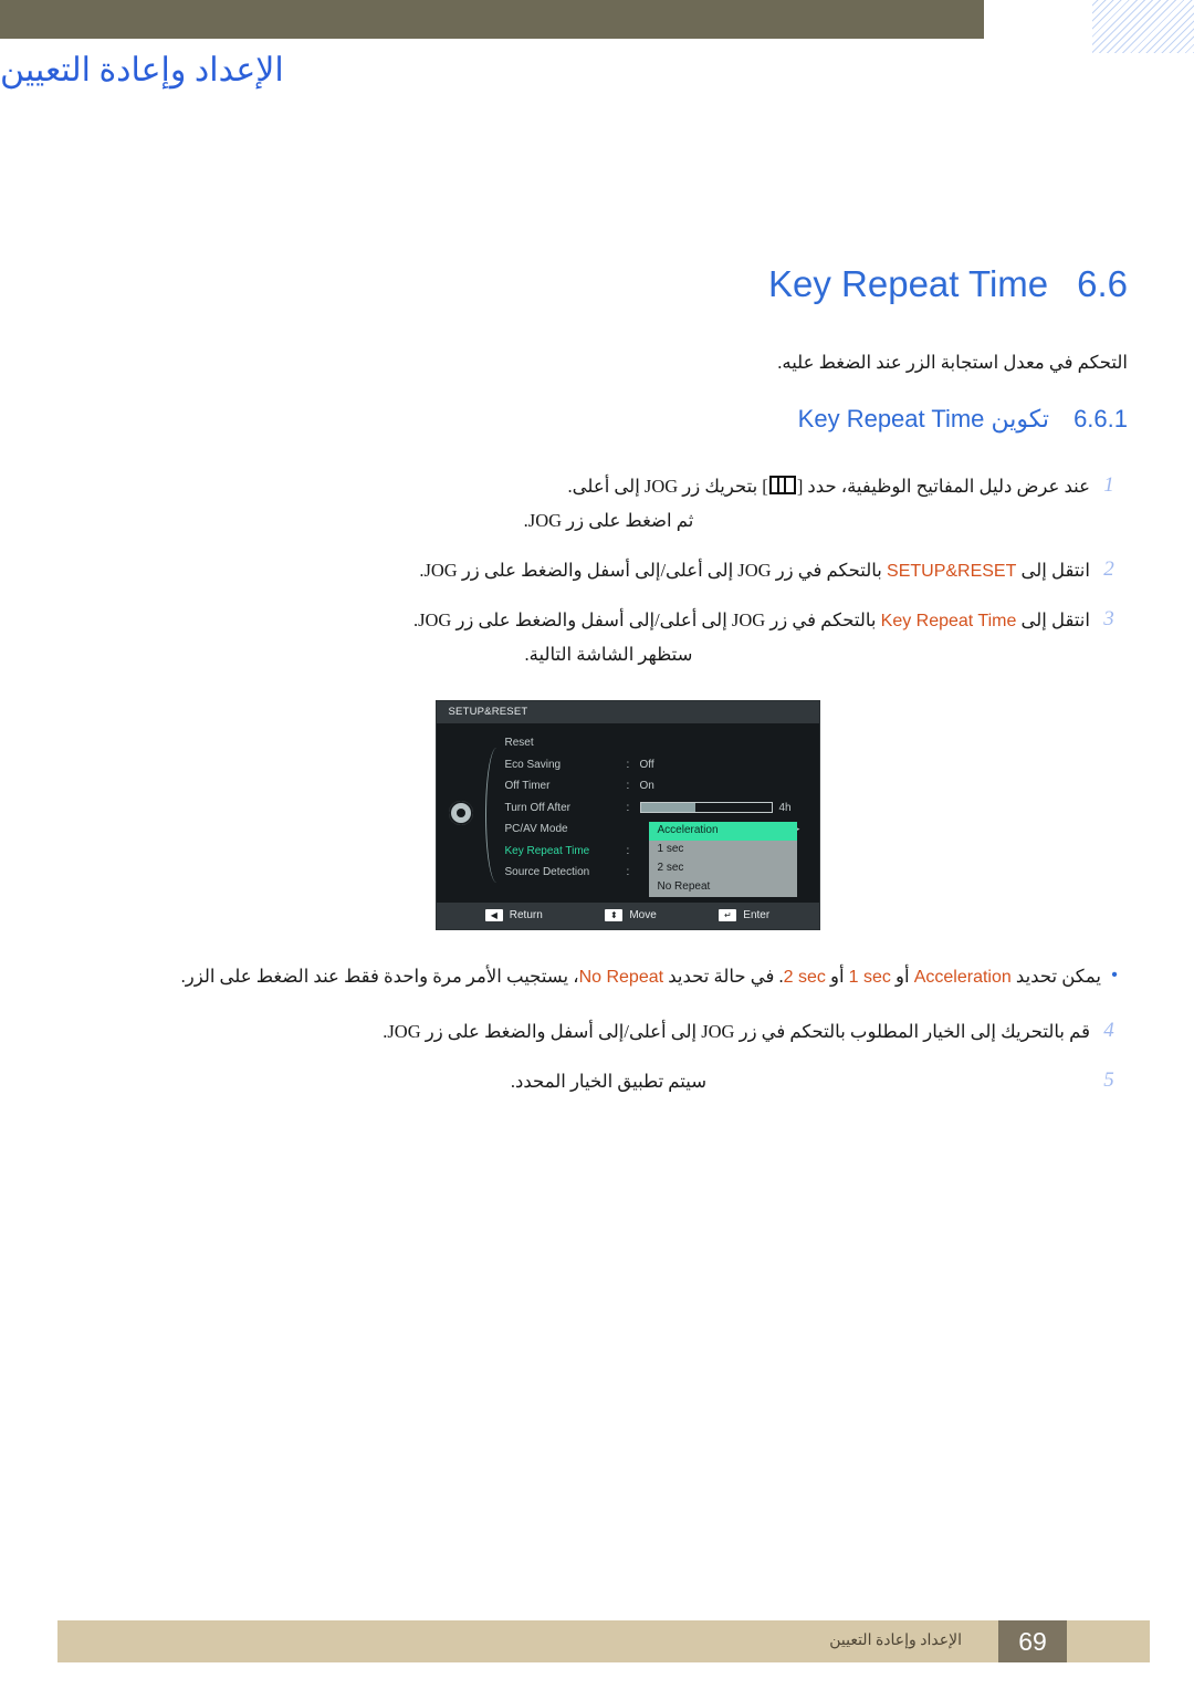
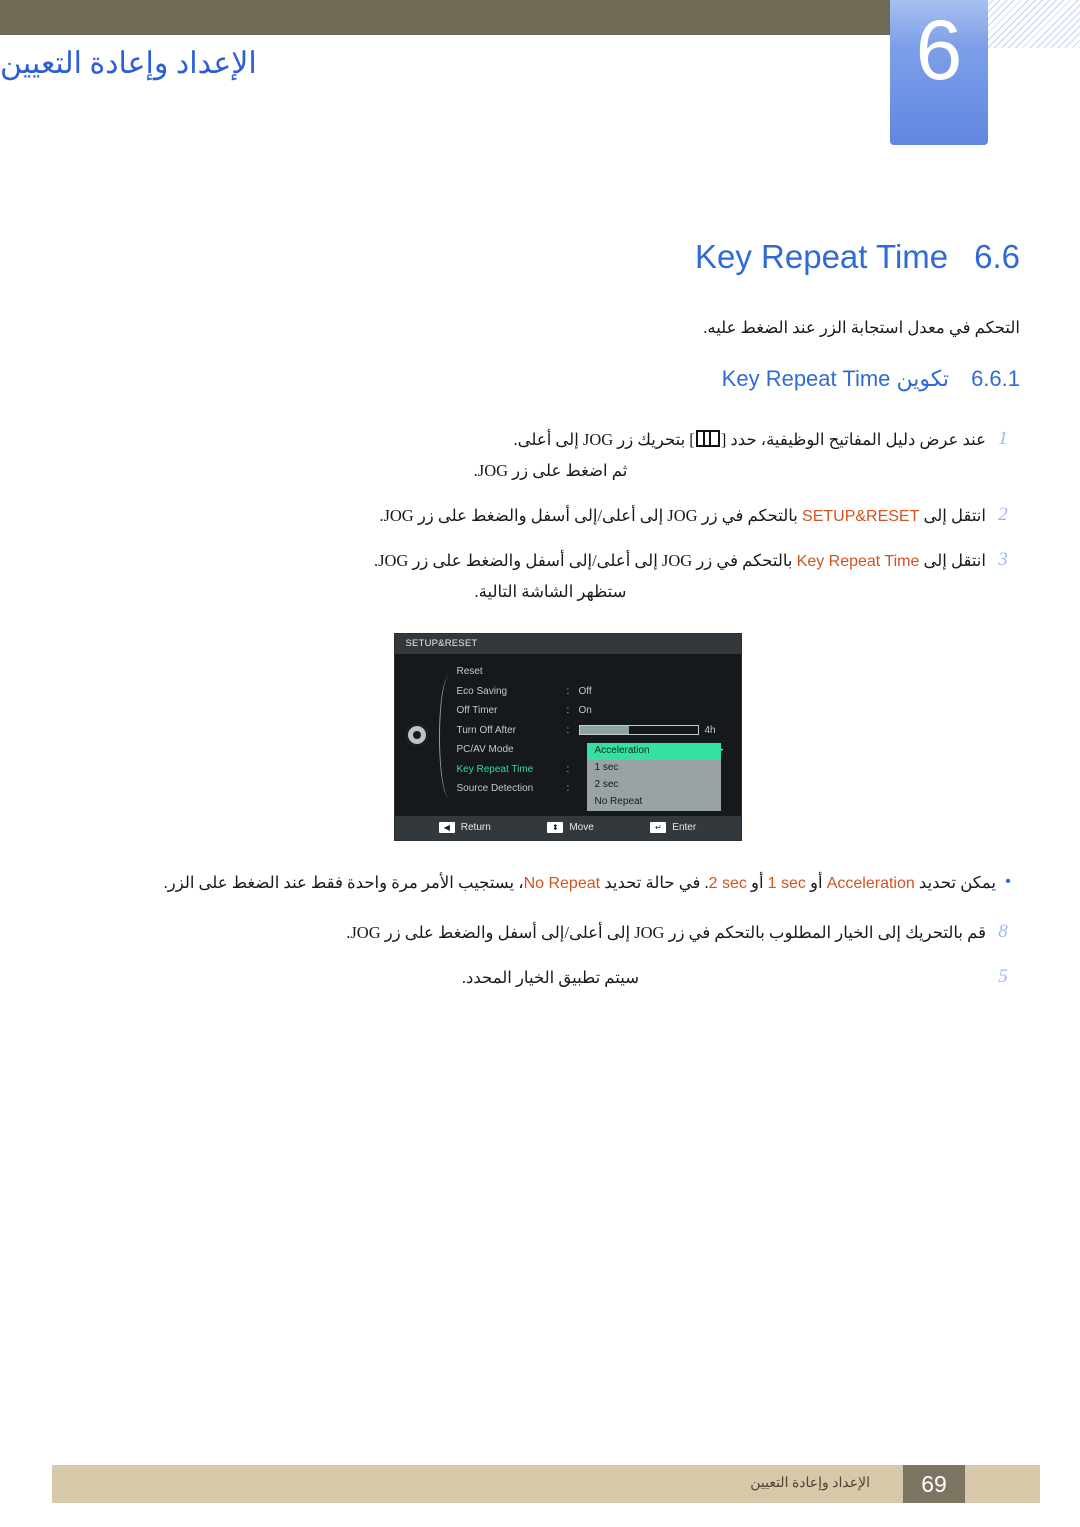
+ 6
  الإعداد وإعادة التعيين
  6.6
  Key Repeat Time
  التحكم في معدل استجابة الزر عند الضغط عليه.
  6.6.1
  تكوين Key Repeat Time
  1
  عند عرض دليل المفاتيح الوظيفية، حدد [] بتحريك زر JOG إلى أعلى.
  ثم اضغط على زر JOG.
  2
  انتقل إلى SETUP&RESET بالتحكم في زر JOG إلى أعلى/إلى أسفل والضغط على زر JOG.
  3
  انتقل إلى Key Repeat Time بالتحكم في زر JOG إلى أعلى/إلى أسفل والضغط على زر JOG.
  ستظهر الشاشة التالية.
  SETUP&RESET
  Reset
  Eco Saving
  :
  Off
  Off Timer
  :
  On
  Turn Off After
  :
  4h
  PC/AV Mode
  Key Repeat Time
  :
  Source Detection
  :
  Acceleration
  1 sec
  2 sec
  No Repeat
  ◀
  Return
  ⬍
  Move
  ↵
  Enter
  •
  يمكن تحديد Acceleration أو 1 sec أو 2 sec. في حالة تحديد No Repeat، يستجيب الأمر مرة واحدة فقط عند الضغط على الزر.
- 4
+ 8
  قم بالتحريك إلى الخيار المطلوب بالتحكم في زر JOG إلى أعلى/إلى أسفل والضغط على زر JOG.
  5
  سيتم تطبيق الخيار المحدد.
  الإعداد وإعادة التعيين
  69
